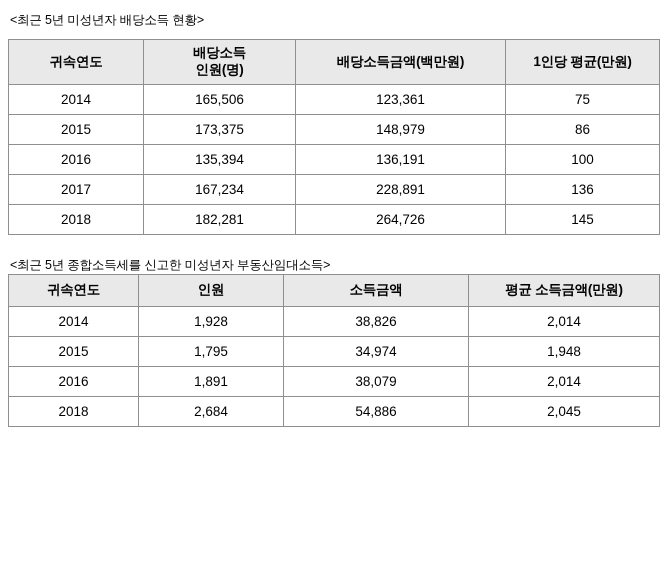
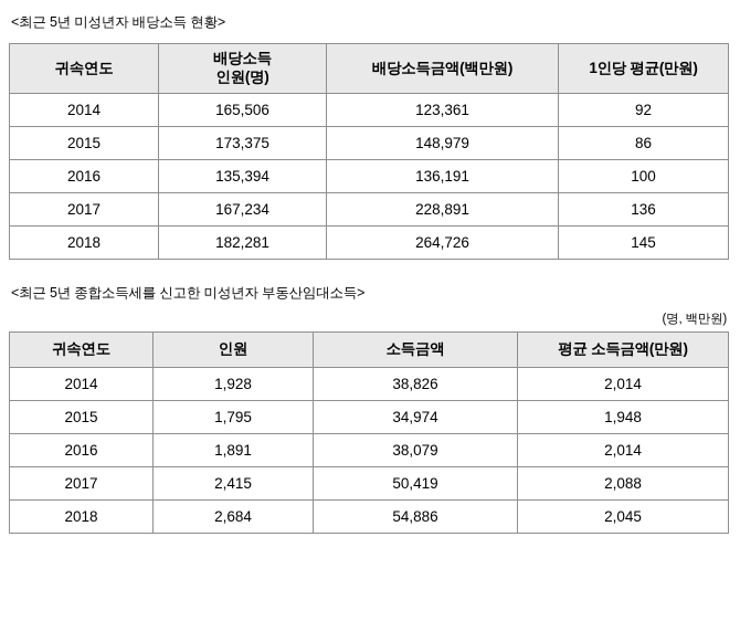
  <최근 5년 미성년자 배당소득 현황>
  귀속연도	배당소득 인원(명)	배당소득금액(백만원)	1인당 평균(만원)
- 2014	165,506	123,361	75
+ 2014	165,506	123,361	92
  2015	173,375	148,979	86
  2016	135,394	136,191	100
  2017	167,234	228,891	136
  2018	182,281	264,726	145
  <최근 5년 종합소득세를 신고한 미성년자 부동산임대소득>
+ (명, 백만원)
  귀속연도	인원	소득금액	평균 소득금액(만원)
  2014	1,928	38,826	2,014
  2015	1,795	34,974	1,948
  2016	1,891	38,079	2,014
+ 2017	2,415	50,419	2,088
  2018	2,684	54,886	2,045
